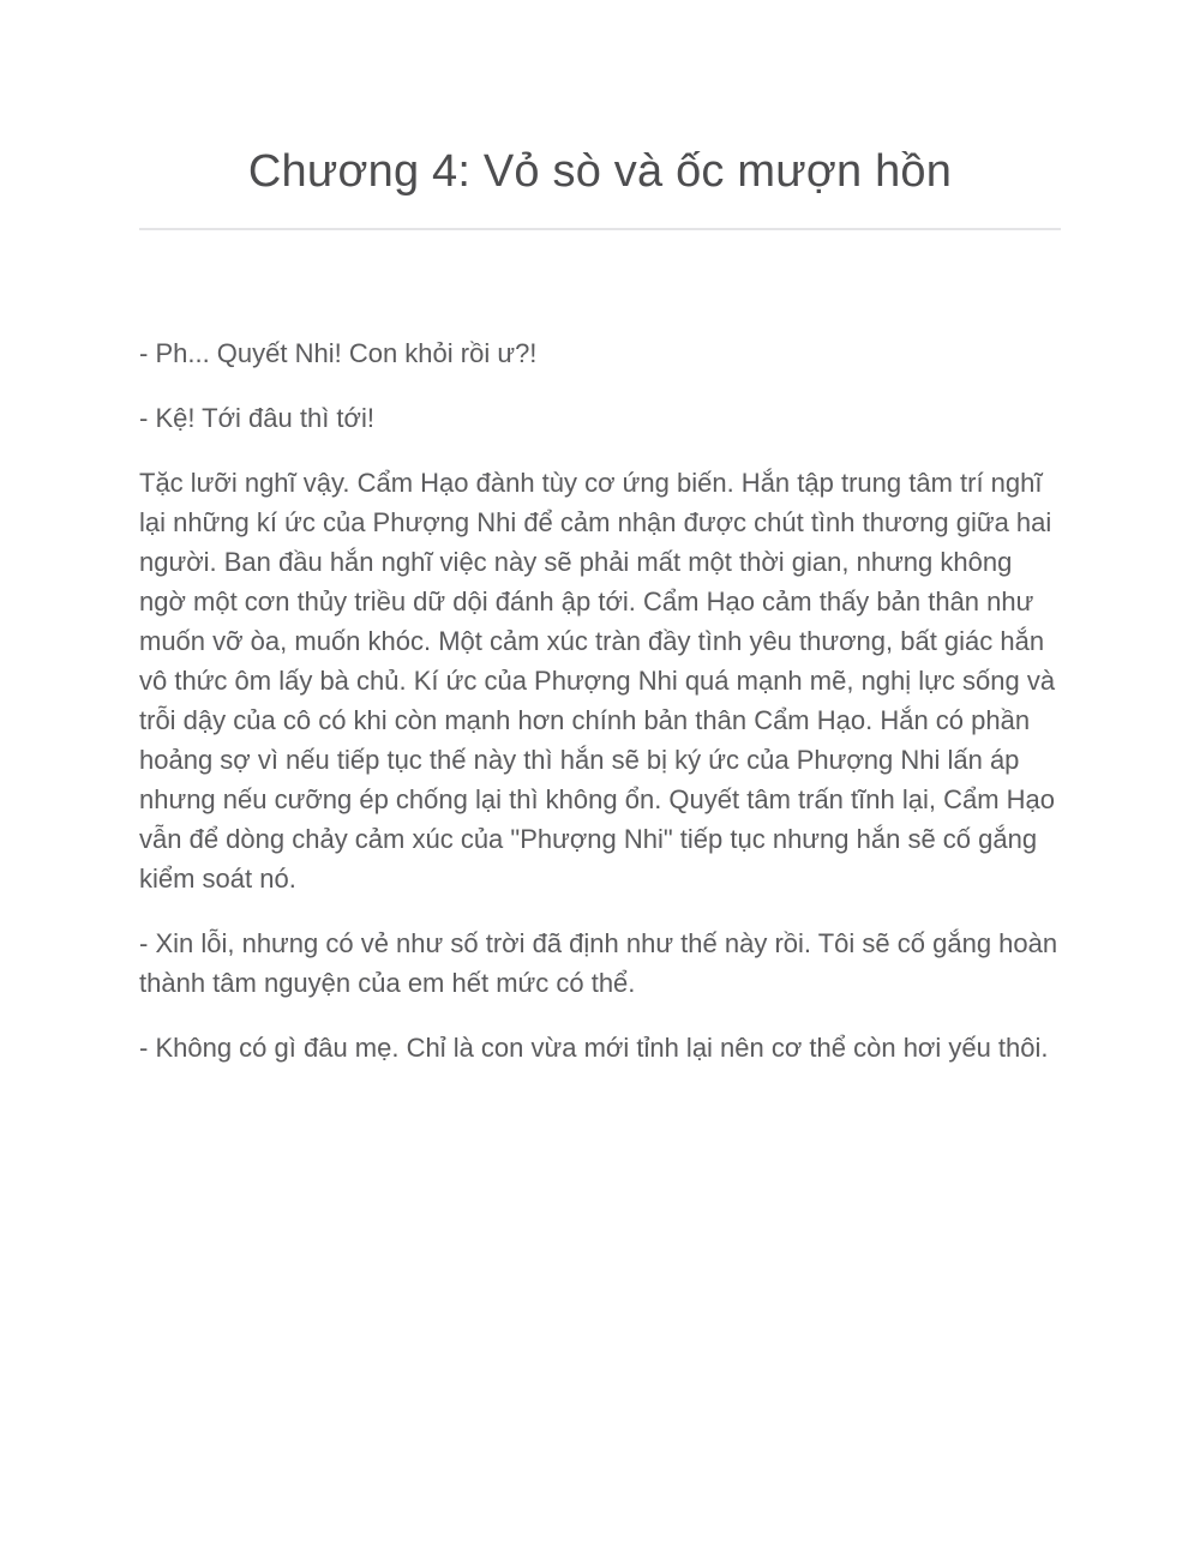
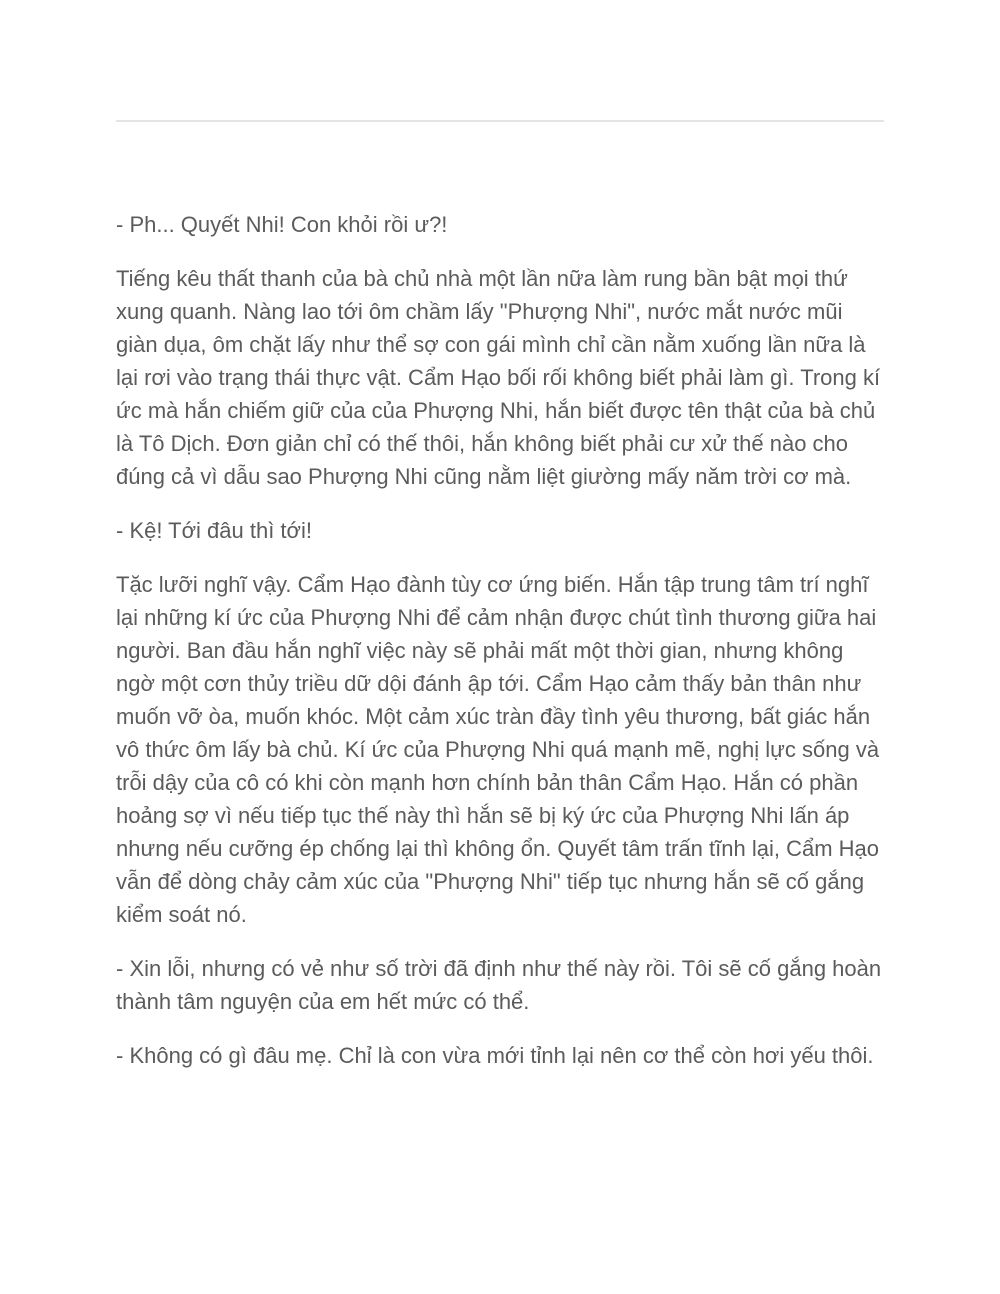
- Chương 4: Vỏ sò và ốc mượn hồn
  - Ph... Quyết Nhi! Con khỏi rồi ư?!
+ Tiếng kêu thất thanh của bà chủ nhà một lần nữa làm rung bần bật mọi thứ xung quanh. Nàng lao tới ôm chầm lấy "Phượng Nhi", nước mắt nước mũi giàn dụa, ôm chặt lấy như thể sợ con gái mình chỉ cần nằm xuống lần nữa là lại rơi vào trạng thái thực vật. Cẩm Hạo bối rối không biết phải làm gì. Trong kí ức mà hắn chiếm giữ của của Phượng Nhi, hắn biết được tên thật của bà chủ là Tô Dịch. Đơn giản chỉ có thế thôi, hắn không biết phải cư xử thế nào cho đúng cả vì dẫu sao Phượng Nhi cũng nằm liệt giường mấy năm trời cơ mà.
  - Kệ! Tới đâu thì tới!
  Tặc lưỡi nghĩ vậy. Cẩm Hạo đành tùy cơ ứng biến. Hắn tập trung tâm trí nghĩ lại những kí ức của Phượng Nhi để cảm nhận được chút tình thương giữa hai người. Ban đầu hắn nghĩ việc này sẽ phải mất một thời gian, nhưng không ngờ một cơn thủy triều dữ dội đánh ập tới. Cẩm Hạo cảm thấy bản thân như muốn vỡ òa, muốn khóc. Một cảm xúc tràn đầy tình yêu thương, bất giác hắn vô thức ôm lấy bà chủ. Kí ức của Phượng Nhi quá mạnh mẽ, nghị lực sống và trỗi dậy của cô có khi còn mạnh hơn chính bản thân Cẩm Hạo. Hắn có phần hoảng sợ vì nếu tiếp tục thế này thì hắn sẽ bị ký ức của Phượng Nhi lấn áp nhưng nếu cưỡng ép chống lại thì không ổn. Quyết tâm trấn tĩnh lại, Cẩm Hạo vẫn để dòng chảy cảm xúc của "Phượng Nhi" tiếp tục nhưng hắn sẽ cố gắng kiểm soát nó.
  - Xin lỗi, nhưng có vẻ như số trời đã định như thế này rồi. Tôi sẽ cố gắng hoàn thành tâm nguyện của em hết mức có thể.
  - Không có gì đâu mẹ. Chỉ là con vừa mới tỉnh lại nên cơ thể còn hơi yếu thôi.
